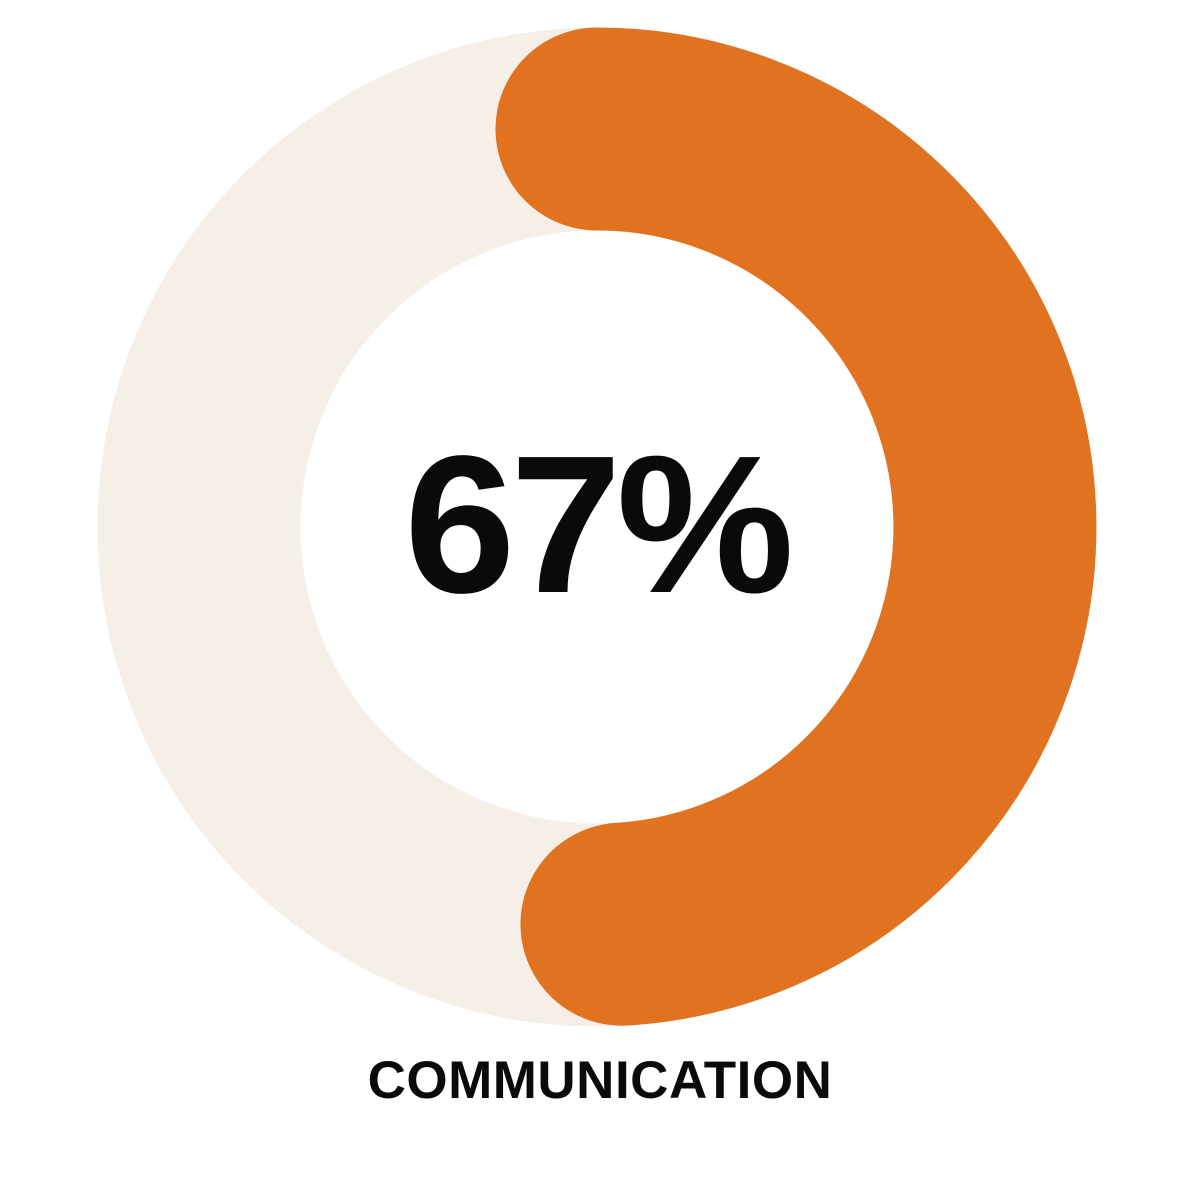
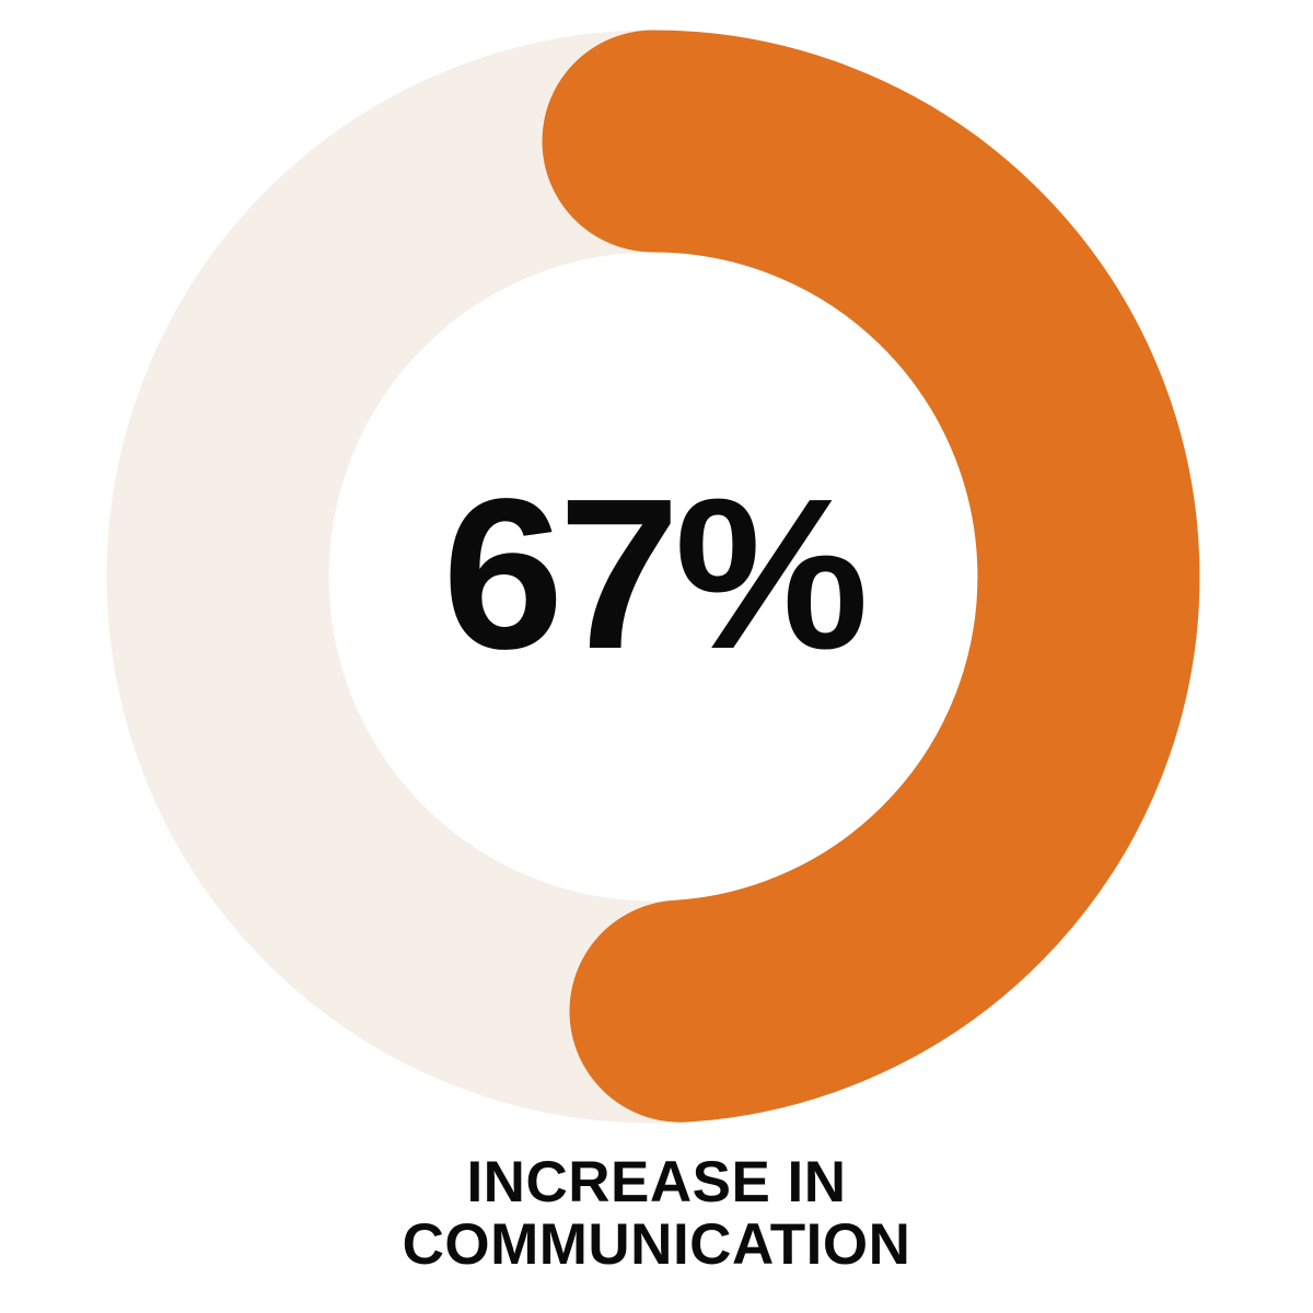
  67%
+ INCREASE IN
  COMMUNICATION
